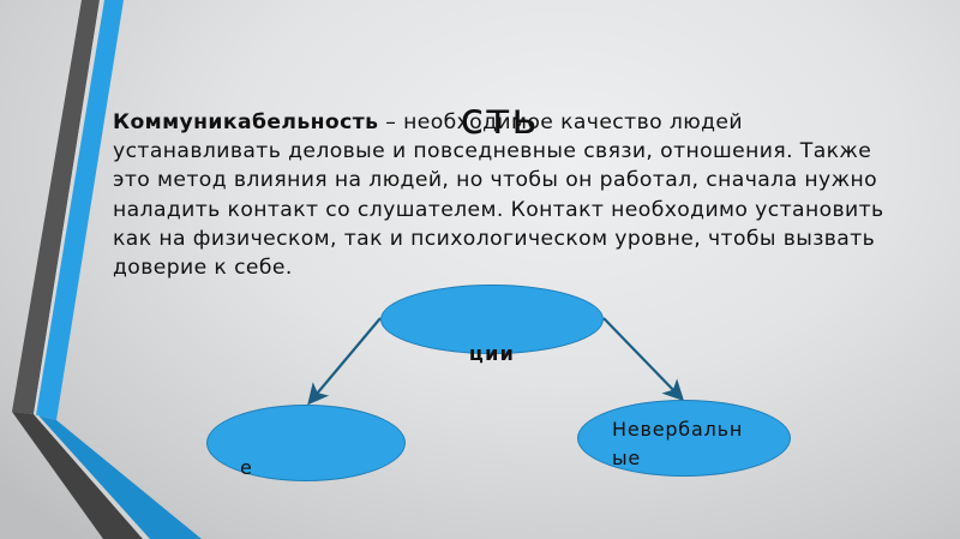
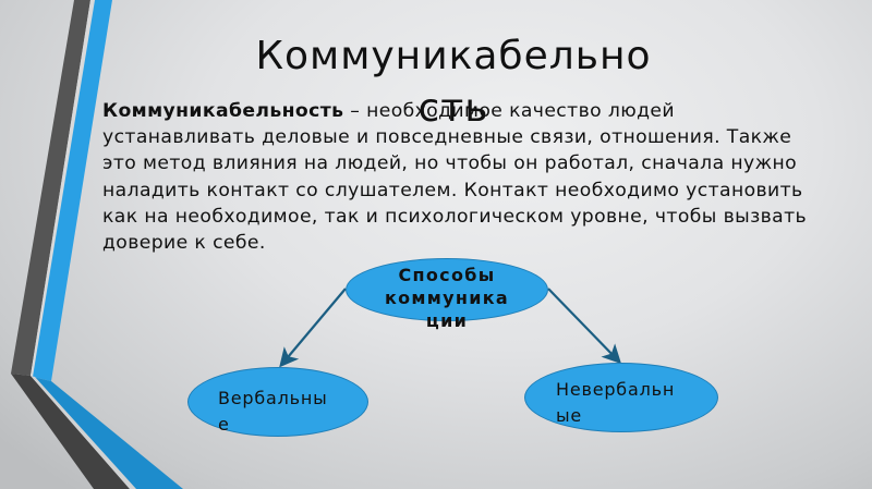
+ Коммуникабельно
  сть
- Коммуникабельность – необходимое качество людей устанавливать деловые и повседневные связи, отношения. Также это метод влияния на людей, но чтобы он работал, сначала нужно наладить контакт со слушателем. Контакт необходимо установить как на физическом, так и психологическом уровне, чтобы вызвать доверие к себе.
+ Коммуникабельность – необходимое качество людей устанавливать деловые и повседневные связи, отношения. Также это метод влияния на людей, но чтобы он работал, сначала нужно наладить контакт со слушателем. Контакт необходимо установить как на необходимое, так и психологическом уровне, чтобы вызвать доверие к себе.
+ Способы
+ коммуника
  ции
+ Вербальны
  е
  Невербальн
  ые
